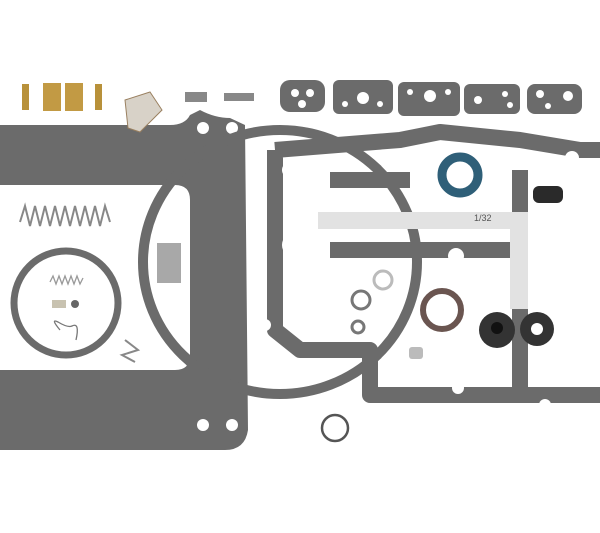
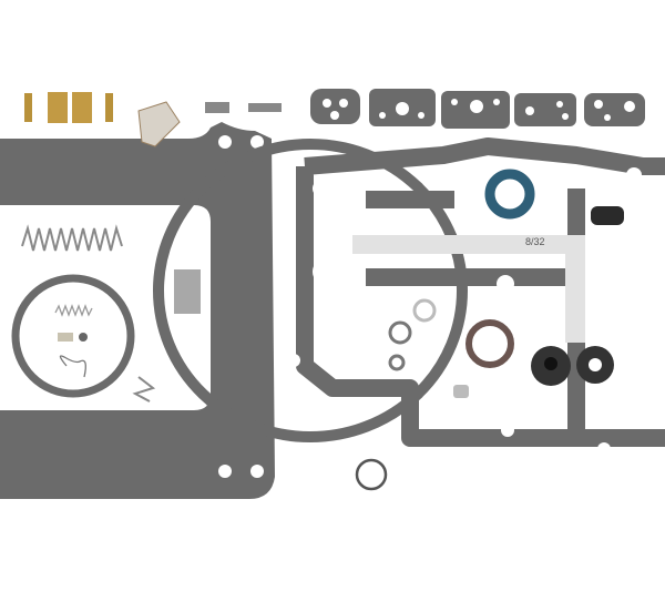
- 1/32
+ 8/32
